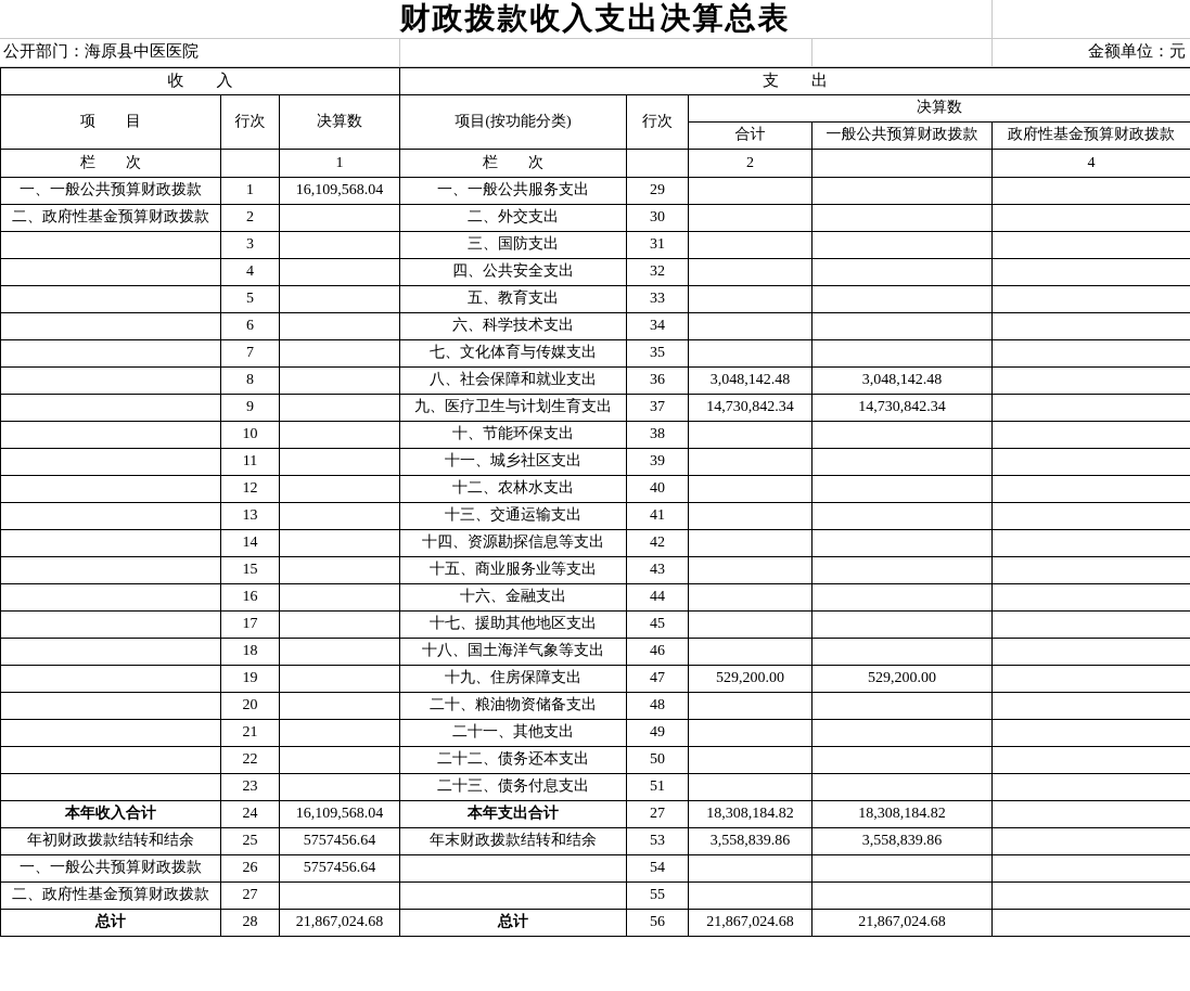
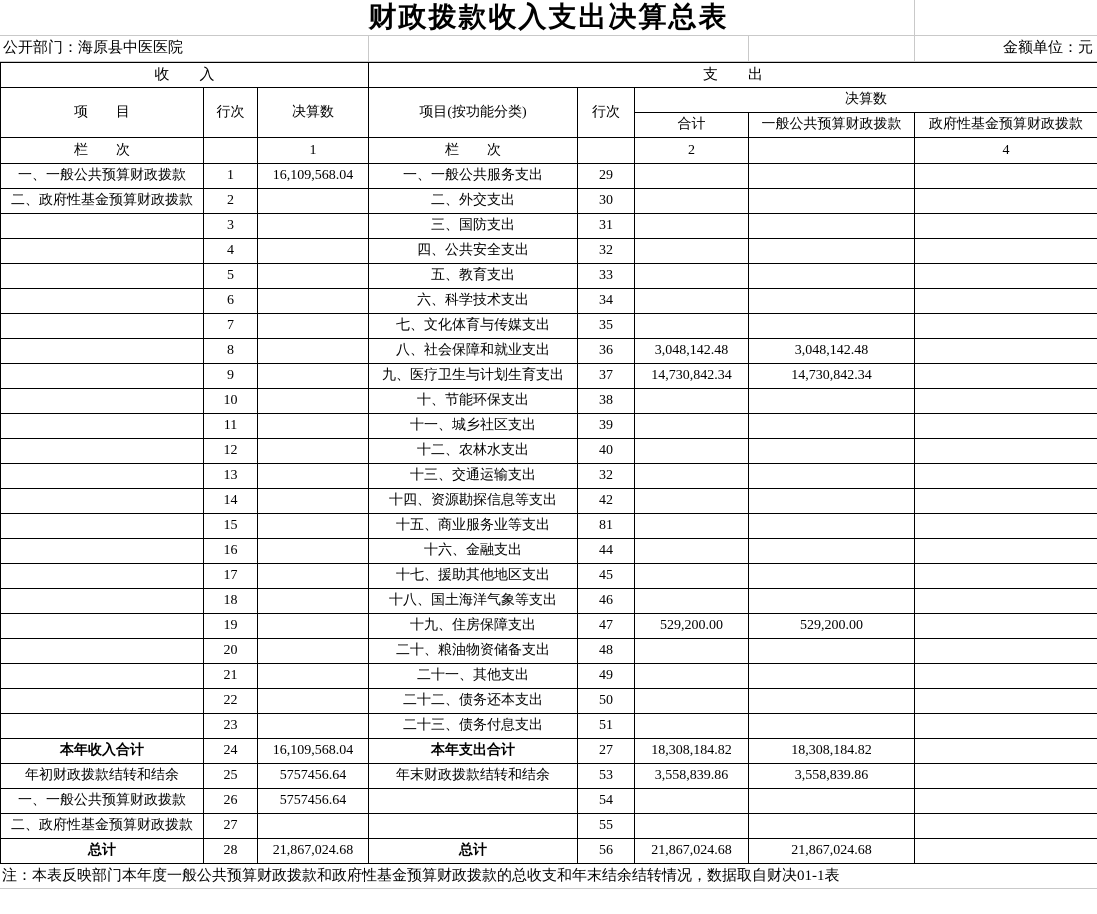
  财政拨款收入支出决算总表
  公开部门：海原县中医医院
  金额单位：元
  收 入	支 出
  项 目	行次	决算数	项目(按功能分类)	行次	决算数
  合计	一般公共预算财政拨款	政府性基金预算财政拨款
  栏 次		1	栏 次		2		4
  一、一般公共预算财政拨款	1	16,109,568.04	一、一般公共服务支出	29
  二、政府性基金预算财政拨款	2		二、外交支出	30
  	3		三、国防支出	31
  	4		四、公共安全支出	32
  	5		五、教育支出	33
  	6		六、科学技术支出	34
  	7		七、文化体育与传媒支出	35
  	8		八、社会保障和就业支出	36	3,048,142.48	3,048,142.48
  	9		九、医疗卫生与计划生育支出	37	14,730,842.34	14,730,842.34
  	10		十、节能环保支出	38
  	11		十一、城乡社区支出	39
  	12		十二、农林水支出	40
- 	13		十三、交通运输支出	41
+ 	13		十三、交通运输支出	32
  	14		十四、资源勘探信息等支出	42
- 	15		十五、商业服务业等支出	43
+ 	15		十五、商业服务业等支出	81
  	16		十六、金融支出	44
  	17		十七、援助其他地区支出	45
  	18		十八、国土海洋气象等支出	46
  	19		十九、住房保障支出	47	529,200.00	529,200.00
  	20		二十、粮油物资储备支出	48
  	21		二十一、其他支出	49
  	22		二十二、债务还本支出	50
  	23		二十三、债务付息支出	51
  本年收入合计	24	16,109,568.04	本年支出合计	27	18,308,184.82	18,308,184.82
  年初财政拨款结转和结余	25	5757456.64	年末财政拨款结转和结余	53	3,558,839.86	3,558,839.86
  一、一般公共预算财政拨款	26	5757456.64		54
  二、政府性基金预算财政拨款	27			55
  总计	28	21,867,024.68	总计	56	21,867,024.68	21,867,024.68
+ 注：本表反映部门本年度一般公共预算财政拨款和政府性基金预算财政拨款的总收支和年末结余结转情况，数据取自财决01-1表
